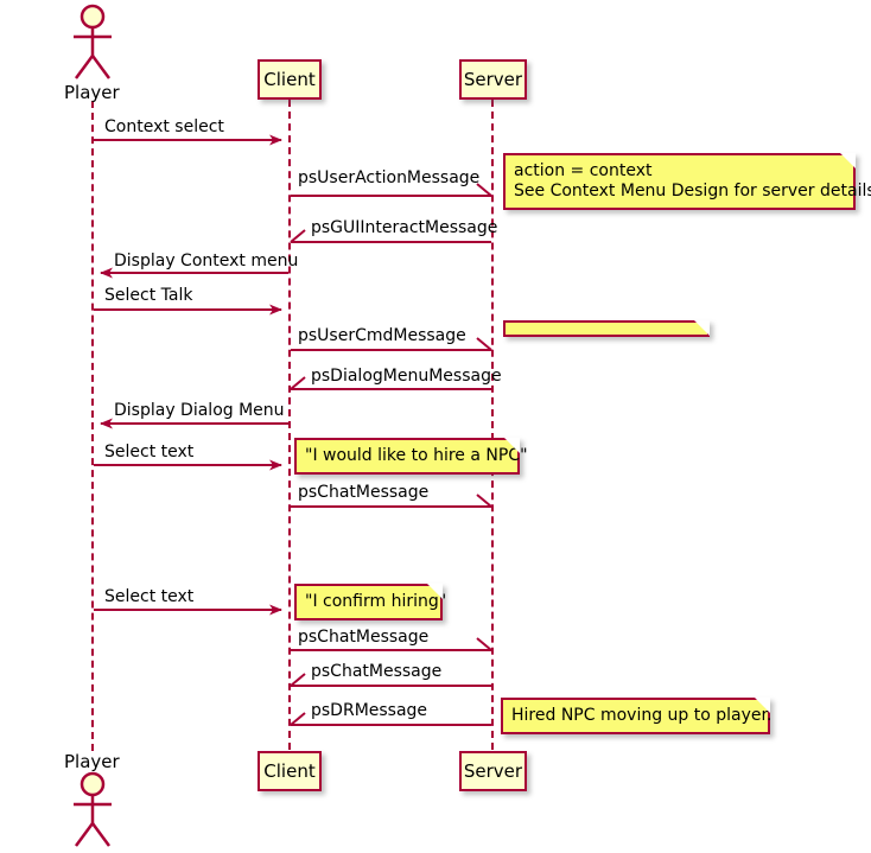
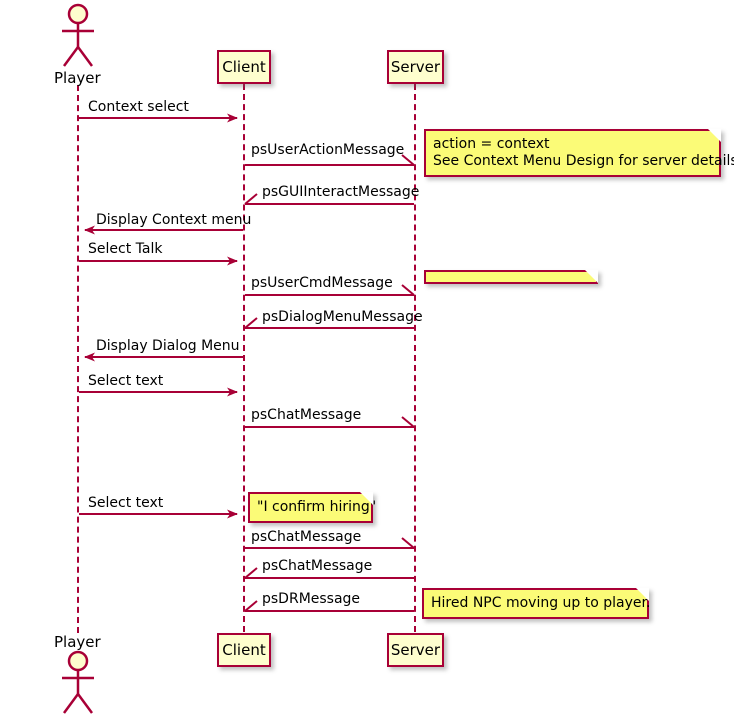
  Client
  Server
  Client
  Server
  Player
  Player
  Context select
  psUserActionMessage
  psGUIInteractMessage
  Display Context menu
  Select Talk
  psUserCmdMessage
  psDialogMenuMessage
  Display Dialog Menu
  Select text
  psChatMessage
  Select text
  psChatMessage
  psChatMessage
  psDRMessage
  action = context
  See Context Menu Design for server detail
- "I would like to hire a NPC"
  "I confirm hiring"
  Hired NPC moving up to player.
